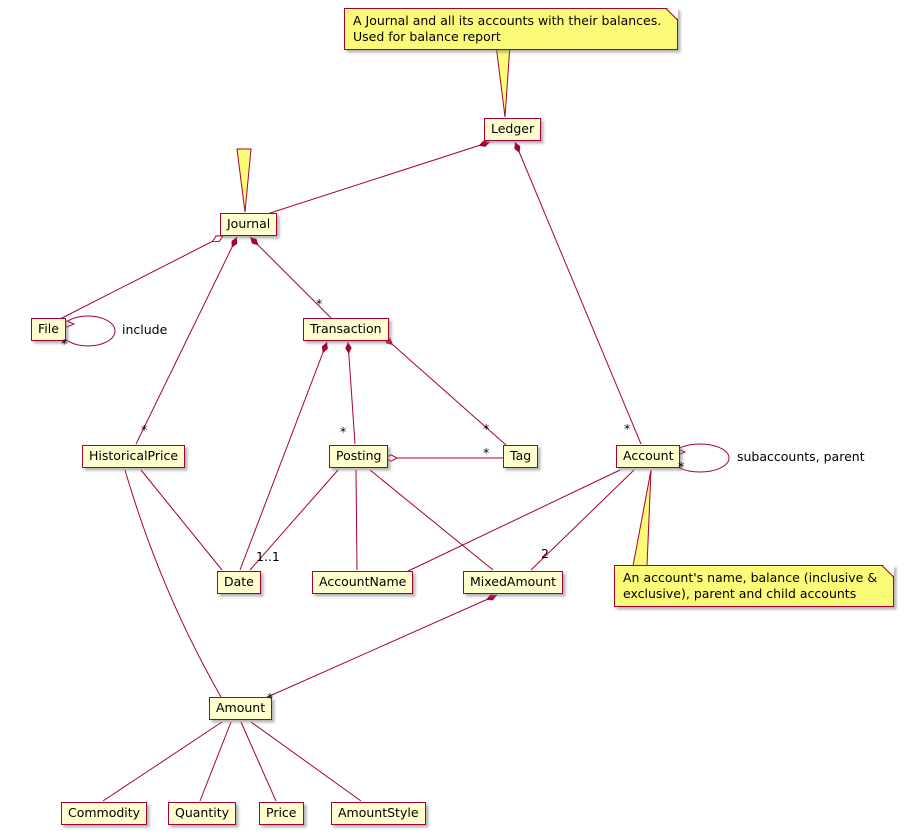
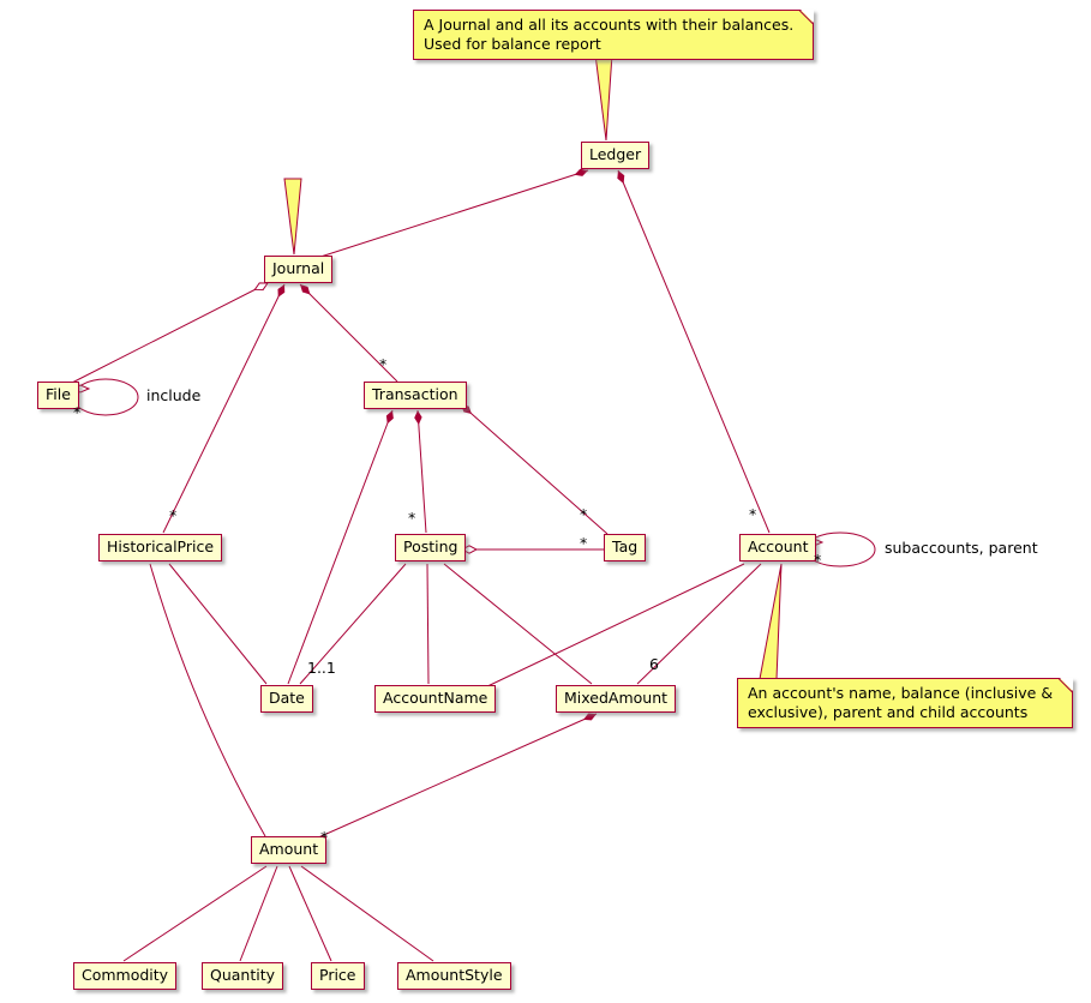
  Ledger
  Journal
  File
  Transaction
  HistoricalPrice
  Posting
  Tag
  Account
  Date
  AccountName
  MixedAmount
  Amount
  Commodity
  Quantity
  Price
  AmountStyle
  A Journal and all its accounts with their balances.
  Used for balance report
  An account's name, balance (inclusive &
  exclusive), parent and child accounts
  include
  *
  *
  *
  *
  *
  *
  *
  *
  subaccounts, parent
  1..1
- 2
+ 6
  *
